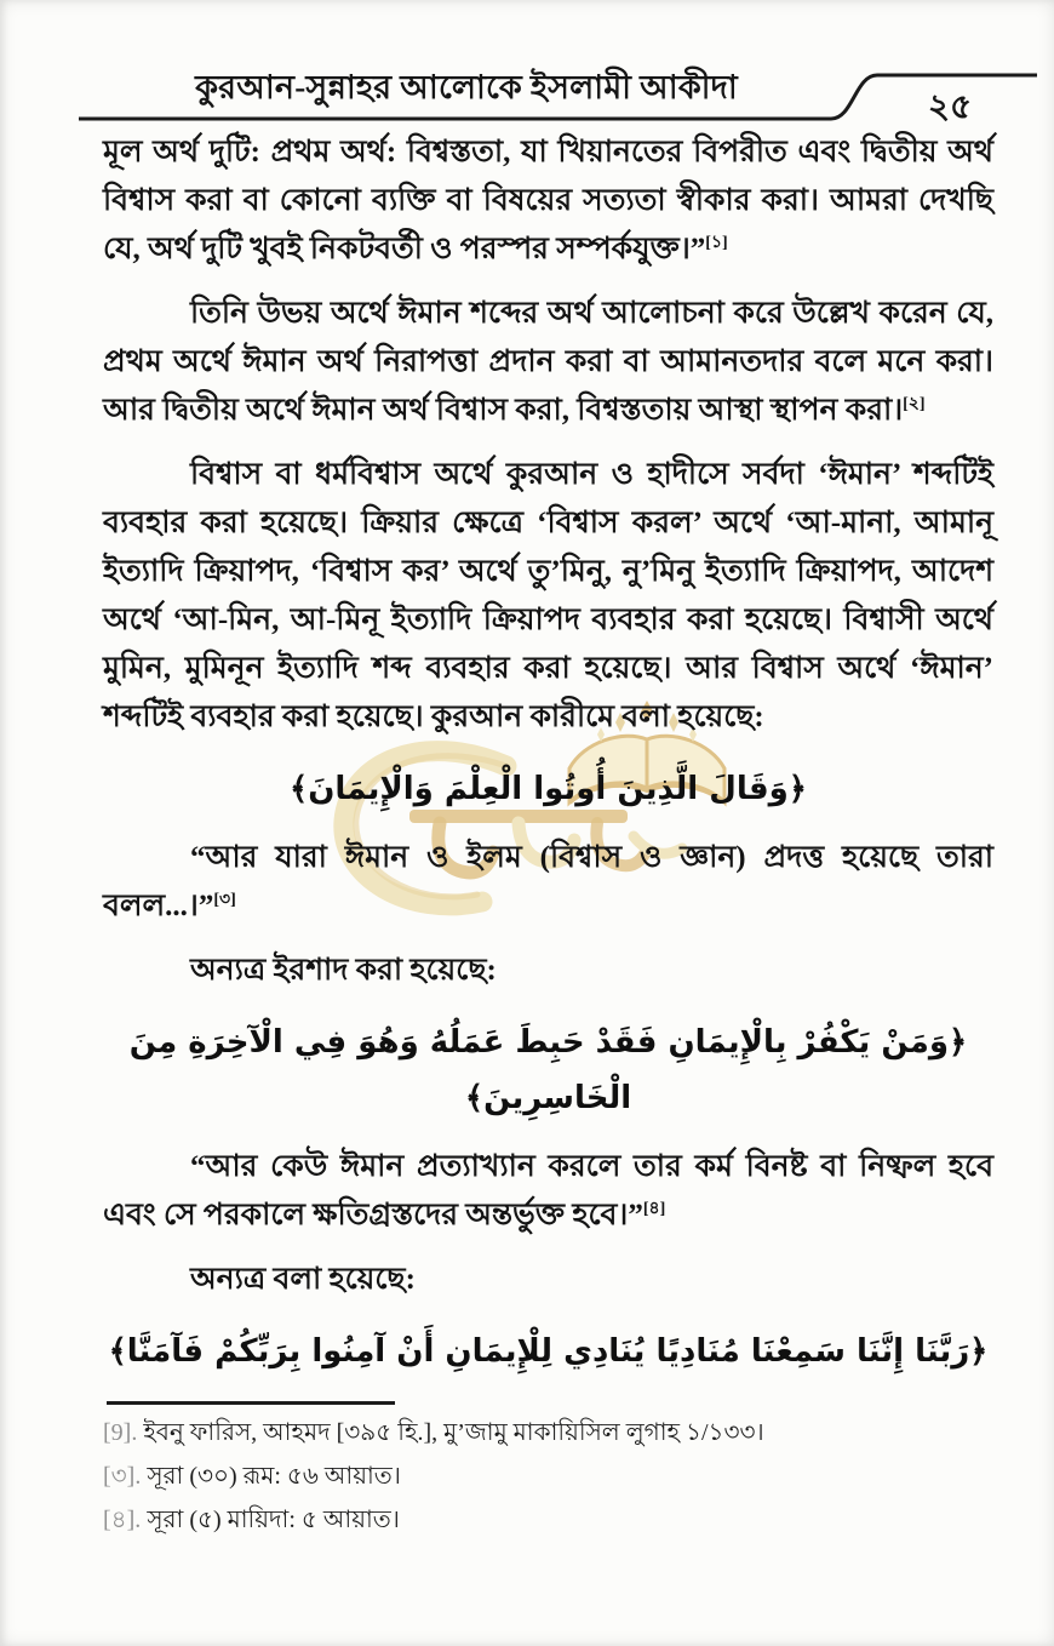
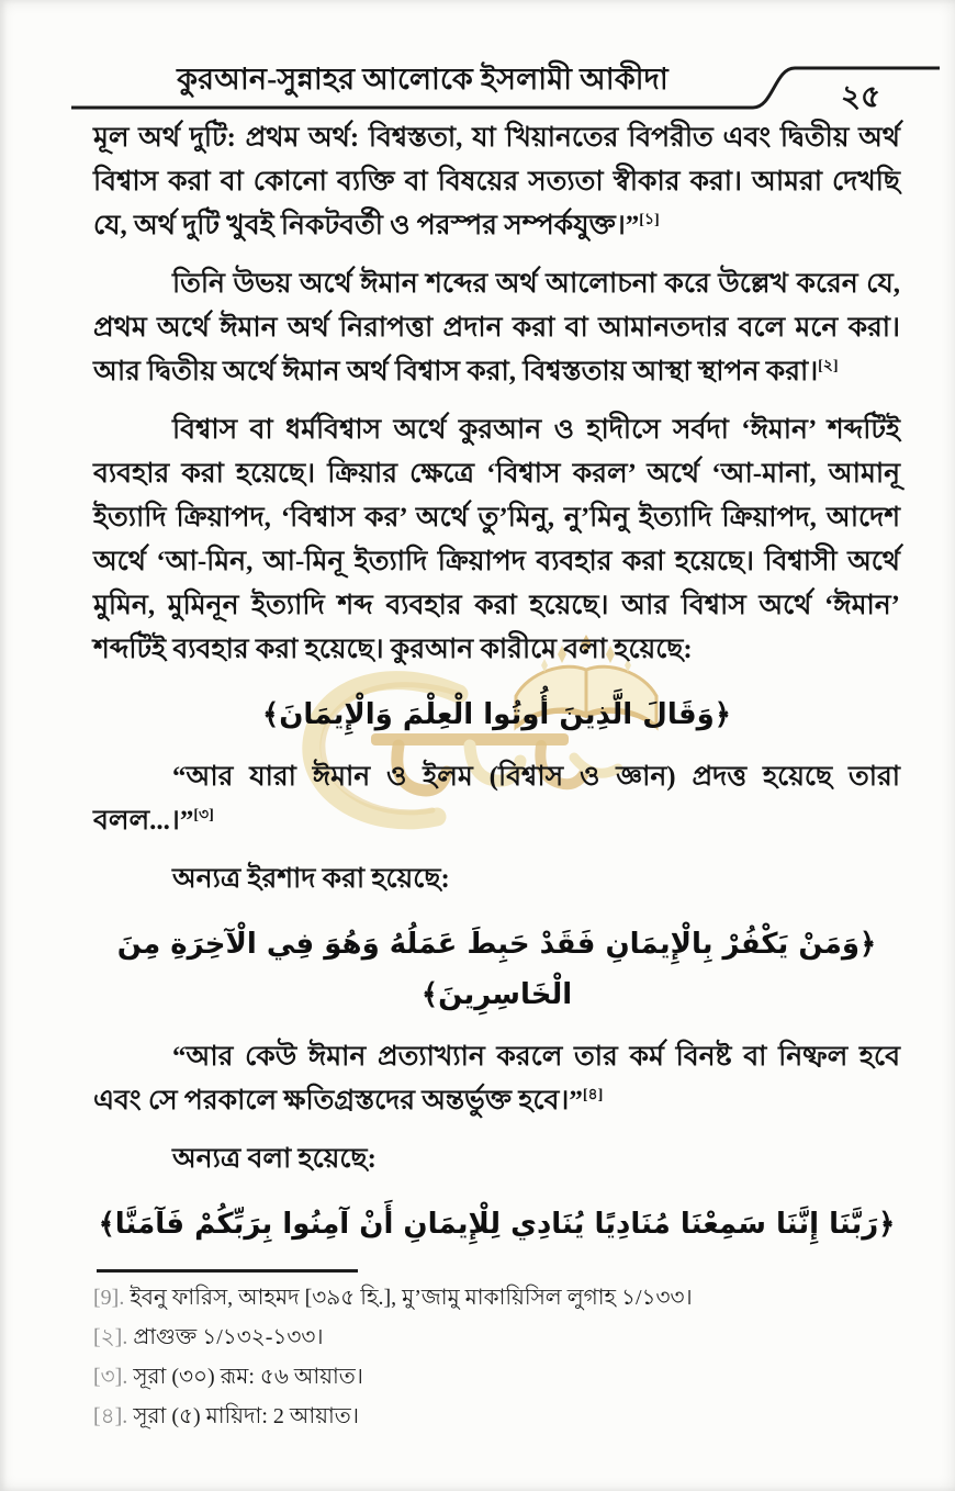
  কুরআন-সুন্নাহর আলোকে ইসলামী আকীদা
  ২৫
  মূল অর্থ দুটি: প্রথম অর্থ: বিশ্বস্ততা, যা খিয়ানতের বিপরীত এবং দ্বিতীয় অর্থ বিশ্বাস করা বা কোনো ব্যক্তি বা বিষয়ের সত্যতা স্বীকার করা। আমরা দেখছি যে, অর্থ দুটি খুবই নিকটবর্তী ও পরস্পর সম্পর্কযুক্ত।”[১]
  তিনি উভয় অর্থে ঈমান শব্দের অর্থ আলোচনা করে উল্লেখ করেন যে, প্রথম অর্থে ঈমান অর্থ নিরাপত্তা প্রদান করা বা আমানতদার বলে মনে করা। আর দ্বিতীয় অর্থে ঈমান অর্থ বিশ্বাস করা, বিশ্বস্ততায় আস্থা স্থাপন করা।[২]
  বিশ্বাস বা ধর্মবিশ্বাস অর্থে কুরআন ও হাদীসে সর্বদা ‘ঈমান’ শব্দটিই ব্যবহার করা হয়েছে। ক্রিয়ার ক্ষেত্রে ‘বিশ্বাস করল’ অর্থে ‘আ-মানা, আমানূ ইত্যাদি ক্রিয়াপদ, ‘বিশ্বাস কর’ অর্থে তু’মিনু, নু’মিনু ইত্যাদি ক্রিয়াপদ, আদেশ অর্থে ‘আ-মিন, আ-মিনূ ইত্যাদি ক্রিয়াপদ ব্যবহার করা হয়েছে। বিশ্বাসী অর্থে মুমিন, মুমিনূন ইত্যাদি শব্দ ব্যবহার করা হয়েছে। আর বিশ্বাস অর্থে ‘ঈমান’ শব্দটিই ব্যবহার করা হয়েছে। কুরআন কারীমে বলা হয়েছে:
  ﴿وَقَالَ الَّذِينَ أُوتُوا الْعِلْمَ وَالْإِيمَانَ﴾
  “আর যারা ঈমান ও ইলম (বিশ্বাস ও জ্ঞান) প্রদত্ত হয়েছে তারা বলল...।”[৩]
  অন্যত্র ইরশাদ করা হয়েছে:
  ﴿وَمَنْ يَكْفُرْ بِالْإِيمَانِ فَقَدْ حَبِطَ عَمَلُهُ وَهُوَ فِي الْآخِرَةِ مِنَ الْخَاسِرِينَ﴾
  “আর কেউ ঈমান প্রত্যাখ্যান করলে তার কর্ম বিনষ্ট বা নিষ্ফল হবে এবং সে পরকালে ক্ষতিগ্রস্তদের অন্তর্ভুক্ত হবে।”[৪]
  অন্যত্র বলা হয়েছে:
  ﴿رَبَّنَا إِنَّنَا سَمِعْنَا مُنَادِيًا يُنَادِي لِلْإِيمَانِ أَنْ آمِنُوا بِرَبِّكُمْ فَآمَنَّا﴾
  [9]. ইবনু ফারিস, আহমদ [৩৯৫ হি.], মু’জামু মাকায়িসিল লুগাহ ১/১৩৩।
+ [২]. প্রাগুক্ত ১/১৩২-১৩৩।
  [৩]. সূরা (৩০) রূম: ৫৬ আয়াত।
- [৪]. সূরা (৫) মায়িদা: ৫ আয়াত।
+ [৪]. সূরা (৫) মায়িদা: 2 আয়াত।
